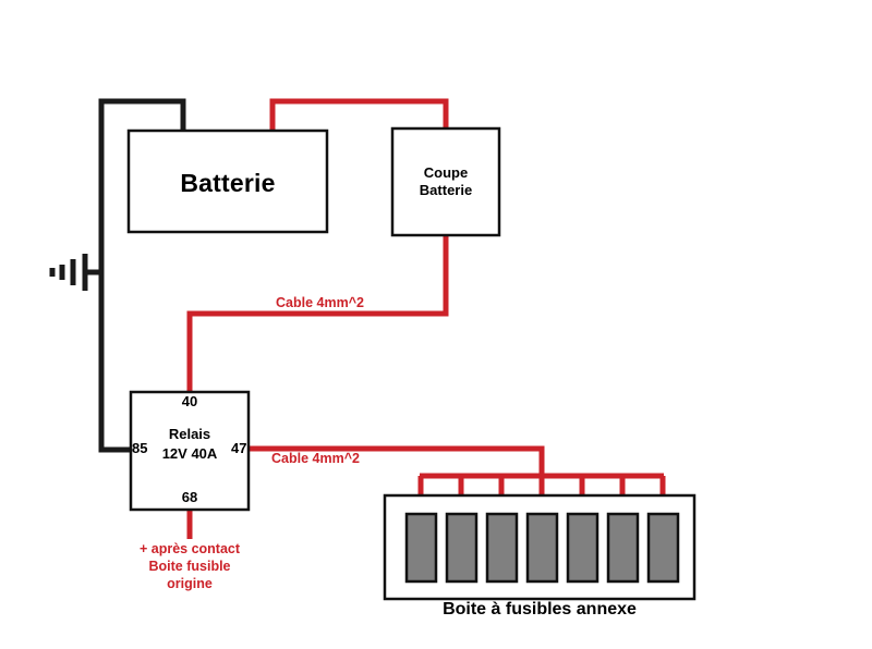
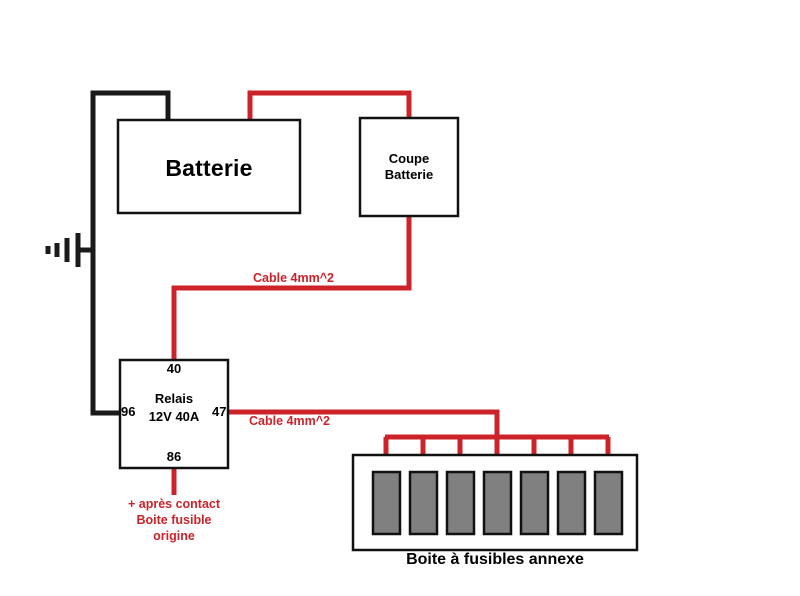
  Batterie
  Coupe
  Batterie
  Relais
  12V 40A
  40
- 85
+ 96
- 68
+ 86
  47
  Cable 4mm^2
  Cable 4mm^2
  + après contact
  Boite fusible
  origine
  Boite à fusibles annexe
